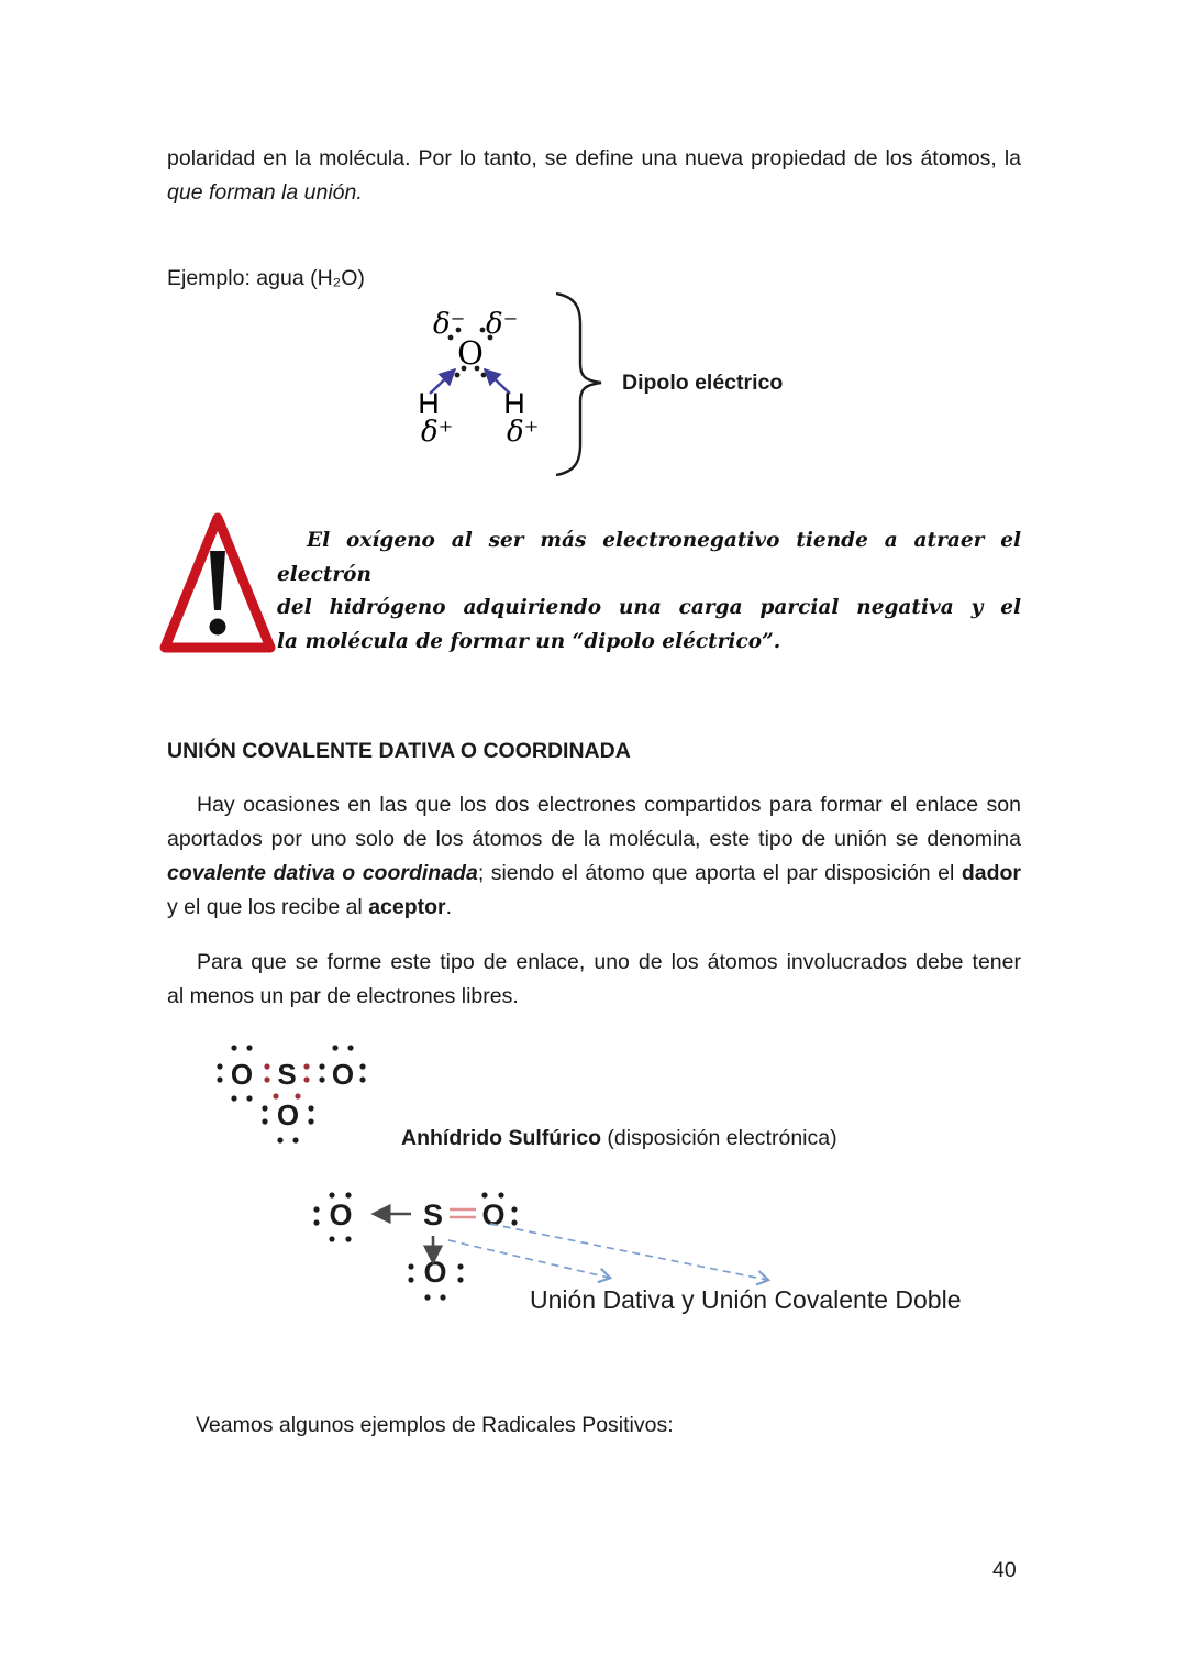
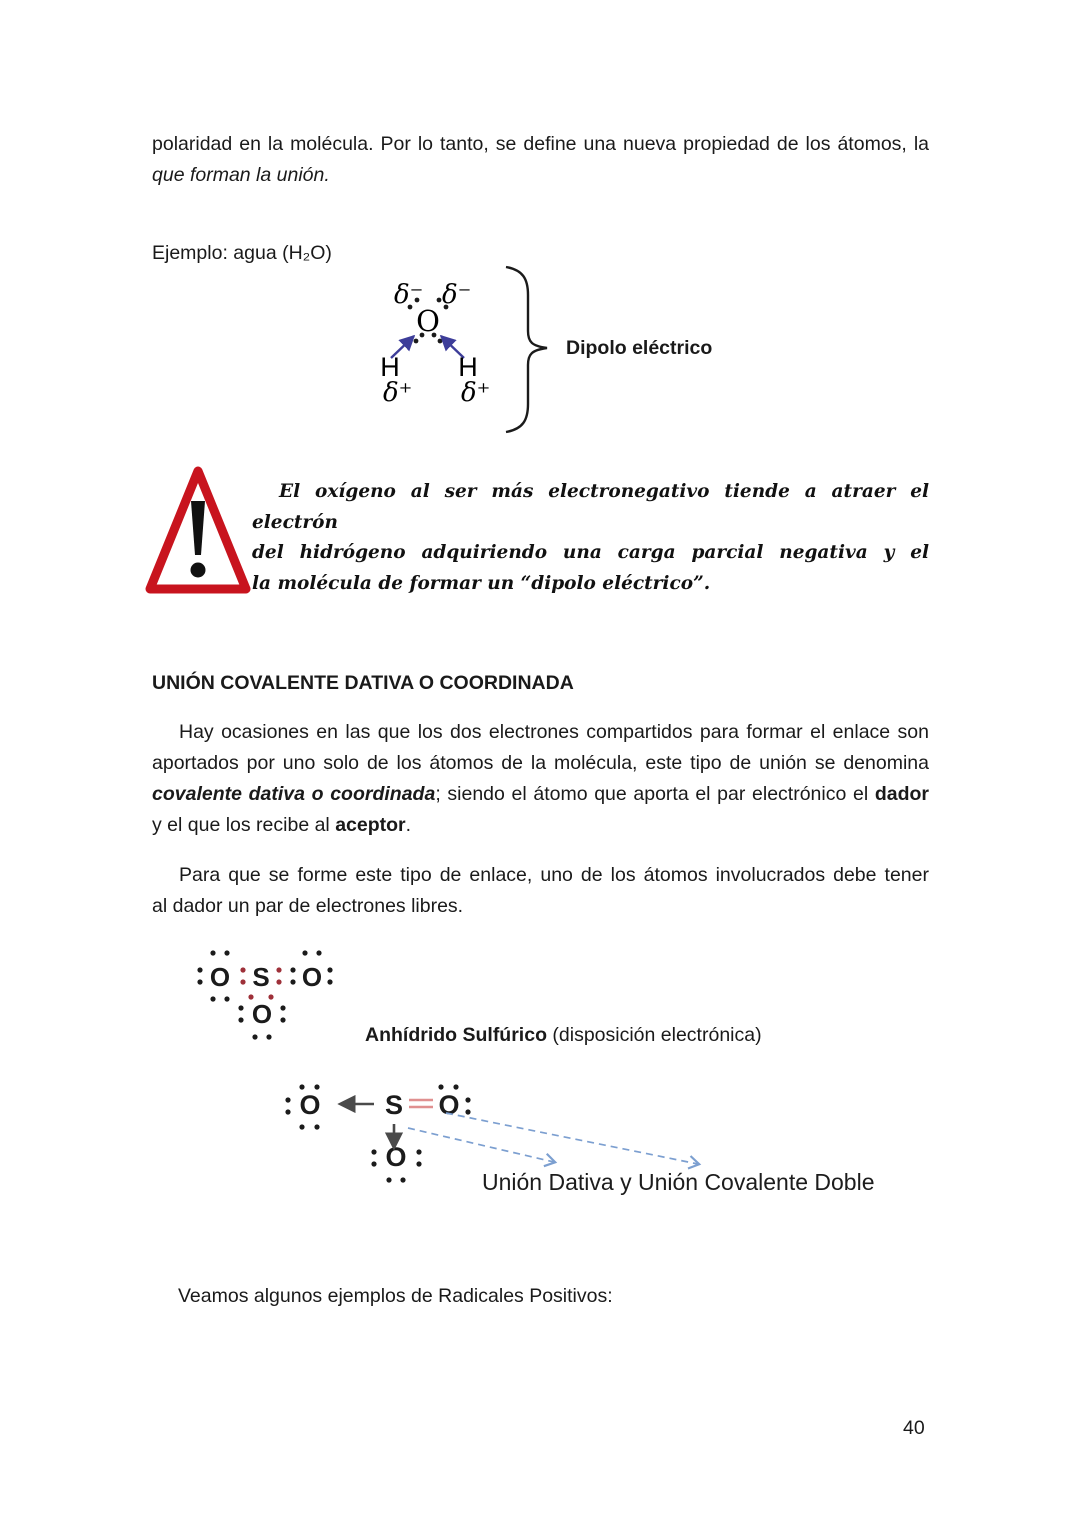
  polaridad en la molécula. Por lo tanto, se define una nueva propiedad de los átomos, la
  que forman la unión.
  Ejemplo: agua (H₂O)
  δ⁻
  δ⁻
  O
  H
  H
  δ⁺
  δ⁺
  Dipolo eléctrico
  El oxígeno al ser más electronegativo tiende a atraer el electrón
  del hidrógeno adquiriendo una carga parcial negativa y el
  la molécula de formar un “dipolo eléctrico”.
  UNIÓN COVALENTE DATIVA O COORDINADA
  Hay ocasiones en las que los dos electrones compartidos para formar el enlace son
  aportados por uno solo de los átomos de la molécula, este tipo de unión se denomina
- covalente dativa o coordinada; siendo el átomo que aporta el par disposición el dador
+ covalente dativa o coordinada; siendo el átomo que aporta el par electrónico el dador
  y el que los recibe al aceptor.
  Para que se forme este tipo de enlace, uno de los átomos involucrados debe tener
- al menos un par de electrones libres.
+ al dador un par de electrones libres.
  O
  S
  O
  O
  Anhídrido Sulfúrico (disposición electrónica)
  O
  S
  O
  O
  Unión Dativa y Unión Covalente Doble
  Veamos algunos ejemplos de Radicales Positivos:
  40
